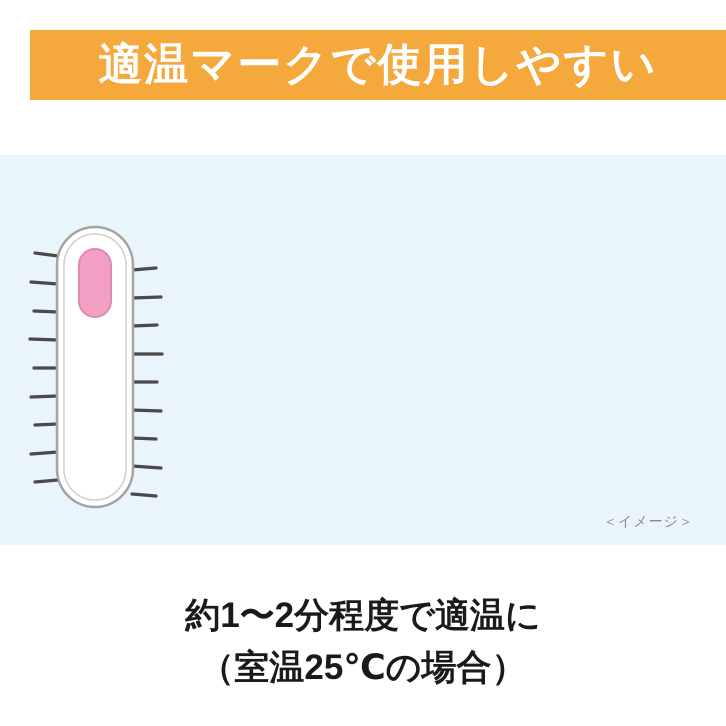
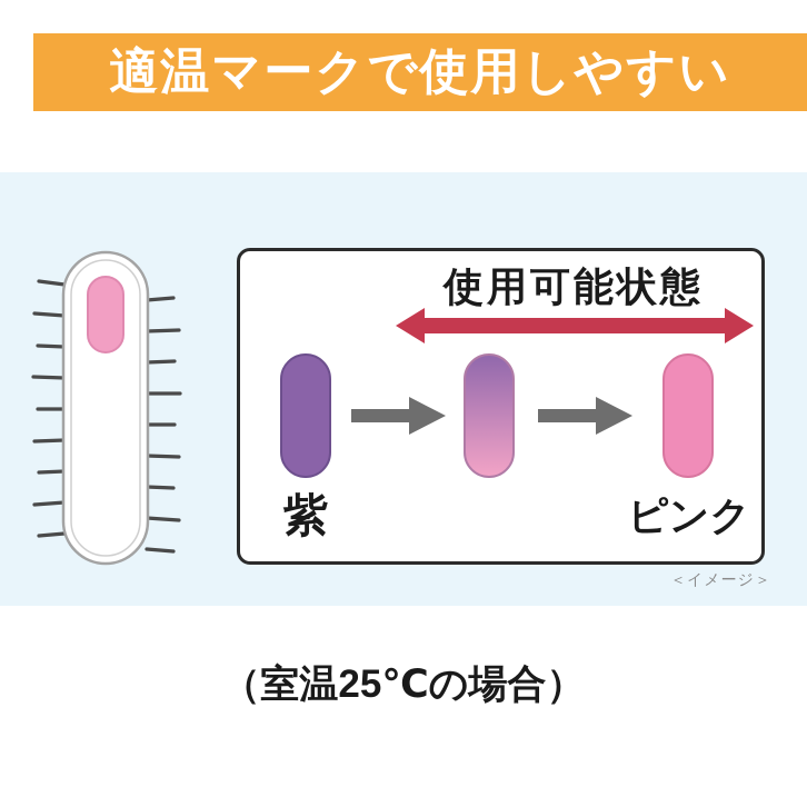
  適温マークで使用しやすい
+ 使用可能状態
+ 紫
+ ピンク
  ＜イメージ＞
- 約1〜2分程度で適温に
  （室温25℃の場合）
